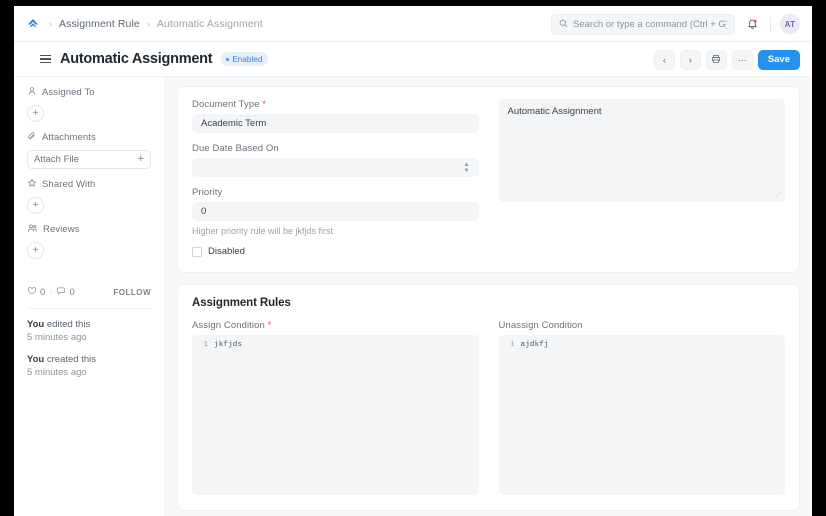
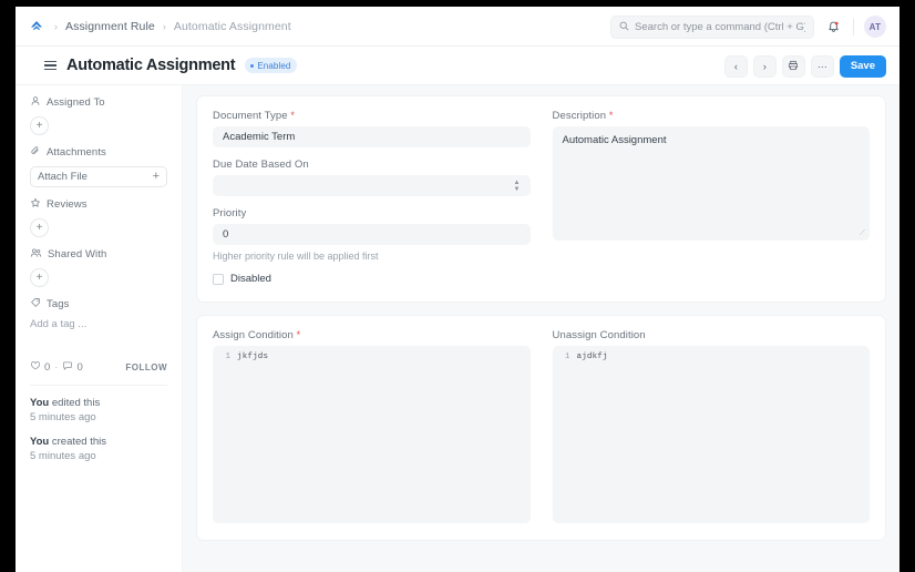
  ›
  Assignment Rule
  ›
  Automatic Assignment
  Search or type a command (Ctrl + G
  AT
  Automatic Assignment
  Enabled
  ‹
  ›
  ···
  Save
  Assigned To
  +
  Attachments
  Attach File
  +
- Shared With
+ Reviews
  +
- Reviews
+ Shared With
  +
+ Tags
+ Add a tag ...
  0
  ·
  0
  FOLLOW
  You edited this
  5 minutes ago
  You created this
  5 minutes ago
  Document Type *
  Academic Term
  Due Date Based On
  Priority
  0
- Higher priority rule will be jkfjds first
+ Higher priority rule will be applied first
  Disabled
+ Description *
  Automatic Assignment
- Assignment Rules
  Assign Condition *
  1
  jkfjds
  Unassign Condition
  1
  ajdkfj
